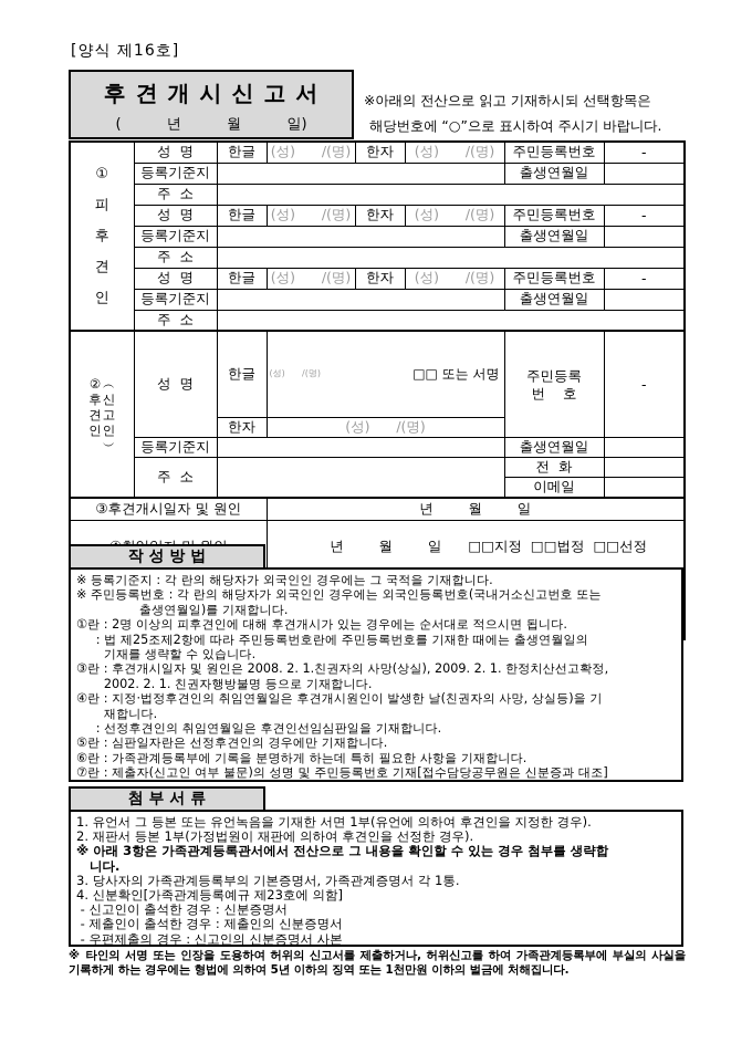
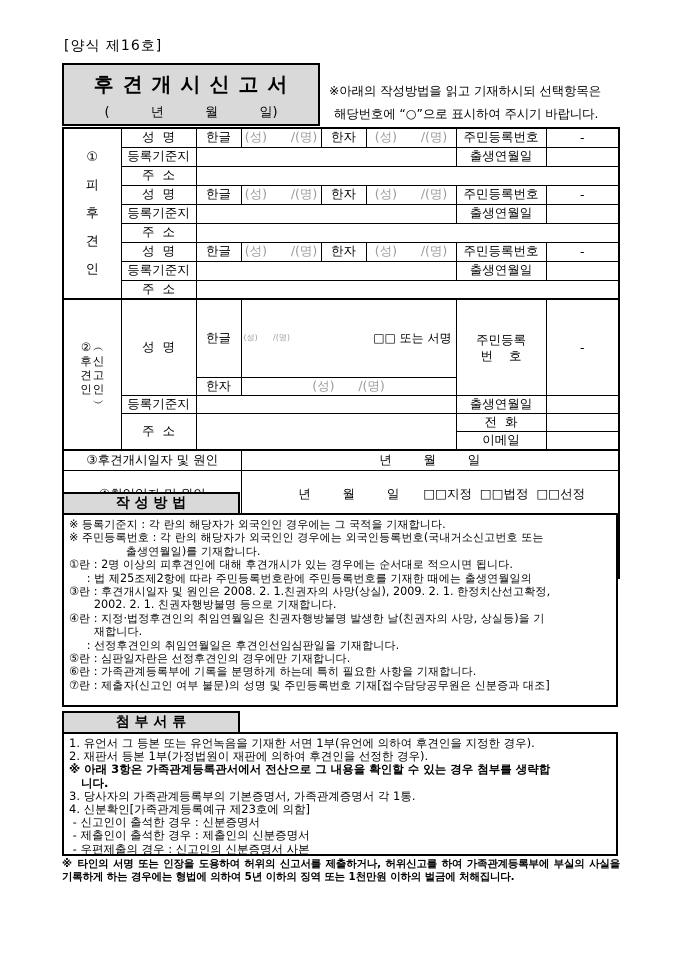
  [양식 제16호]
  후 견 개 시 신 고 서
  ( 년 월 일)
- ※아래의 전산으로 읽고 기재하시되 선택항목은
+ ※아래의 작성방법을 읽고 기재하시되 선택항목은
  해당번호에 “○”으로 표시하여 주시기 바랍니다.
  ①피후견인	성 명	한글	(성) /(명)	한자	(성) /(명)	주민등록번호	-
  등록기준지		출생연월일
  주 소
  성 명	한글	(성) /(명)	한자	(성) /(명)	주민등록번호	-
  등록기준지		출생연월일
  주 소
  성 명	한글	(성) /(명)	한자	(성) /(명)	주민등록번호	-
  등록기준지		출생연월일
  주 소
  ②후견인 ︵신고인︶	성 명	한글	(성) /(명) □□ 또는 서명	주민등록 번 호	-
  한자	(성) /(명)
  등록기준지		출생연월일
  주 소		전 화
  이메일
  ③후견개시일자 및 원인	년 월 일
  작 성 방 법
  ※ 등록기준지 : 각 란의 해당자가 외국인인 경우에는 그 국적을 기재합니다.
  ※ 주민등록번호 : 각 란의 해당자가 외국인인 경우에는 외국인등록번호(국내거소신고번호 또는
  출생연월일)를 기재합니다.
  ①란 : 2명 이상의 피후견인에 대해 후견개시가 있는 경우에는 순서대로 적으시면 됩니다.
  : 법 제25조제2항에 따라 주민등록번호란에 주민등록번호를 기재한 때에는 출생연월일의
- 기재를 생략할 수 있습니다.
  ③란 : 후견개시일자 및 원인은 2008. 2. 1.친권자의 사망(상실), 2009. 2. 1. 한정치산선고확정,
  2002. 2. 1. 친권자행방불명 등으로 기재합니다.
- ④란 : 지정·법정후견인의 취임연월일은 후견개시원인이 발생한 날(친권자의 사망, 상실등)을 기
+ ④란 : 지정·법정후견인의 취임연월일은 친권자행방불명 발생한 날(친권자의 사망, 상실등)을 기
  재합니다.
  : 선정후견인의 취임연월일은 후견인선임심판일을 기재합니다.
  ⑤란 : 심판일자란은 선정후견인의 경우에만 기재합니다.
  ⑥란 : 가족관계등록부에 기록을 분명하게 하는데 특히 필요한 사항을 기재합니다.
  ⑦란 : 제출자(신고인 여부 불문)의 성명 및 주민등록번호 기재[접수담당공무원은 신분증과 대조]
  첨 부 서 류
  1. 유언서 그 등본 또는 유언녹음을 기재한 서면 1부(유언에 의하여 후견인을 지정한 경우).
  2. 재판서 등본 1부(가정법원이 재판에 의하여 후견인을 선정한 경우).
  ※ 아래 3항은 가족관계등록관서에서 전산으로 그 내용을 확인할 수 있는 경우 첨부를 생략합
  니다.
  3. 당사자의 가족관계등록부의 기본증명서, 가족관계증명서 각 1통.
  4. 신분확인[가족관계등록예규 제23호에 의함]
  - 신고인이 출석한 경우 : 신분증명서
  - 제출인이 출석한 경우 : 제출인의 신분증명서
  - 우편제출의 경우 : 신고인의 신분증명서 사본
  ※ 타인의 서명 또는 인장을 도용하여 허위의 신고서를 제출하거나, 허위신고를 하여 가족관계등록부에 부실의 사실을 기록하게 하는 경우에는 형법에 의하여 5년 이하의 징역 또는 1천만원 이하의 벌금에 처해집니다.
